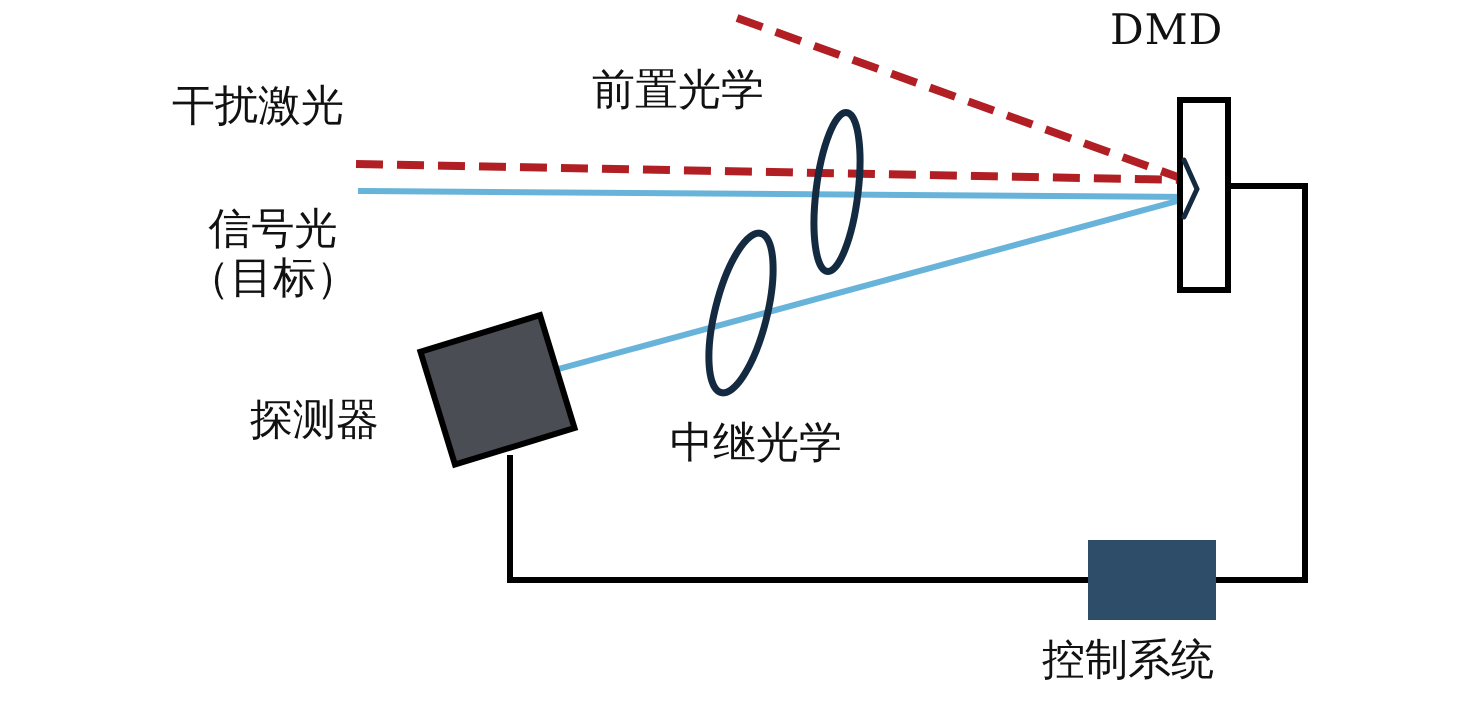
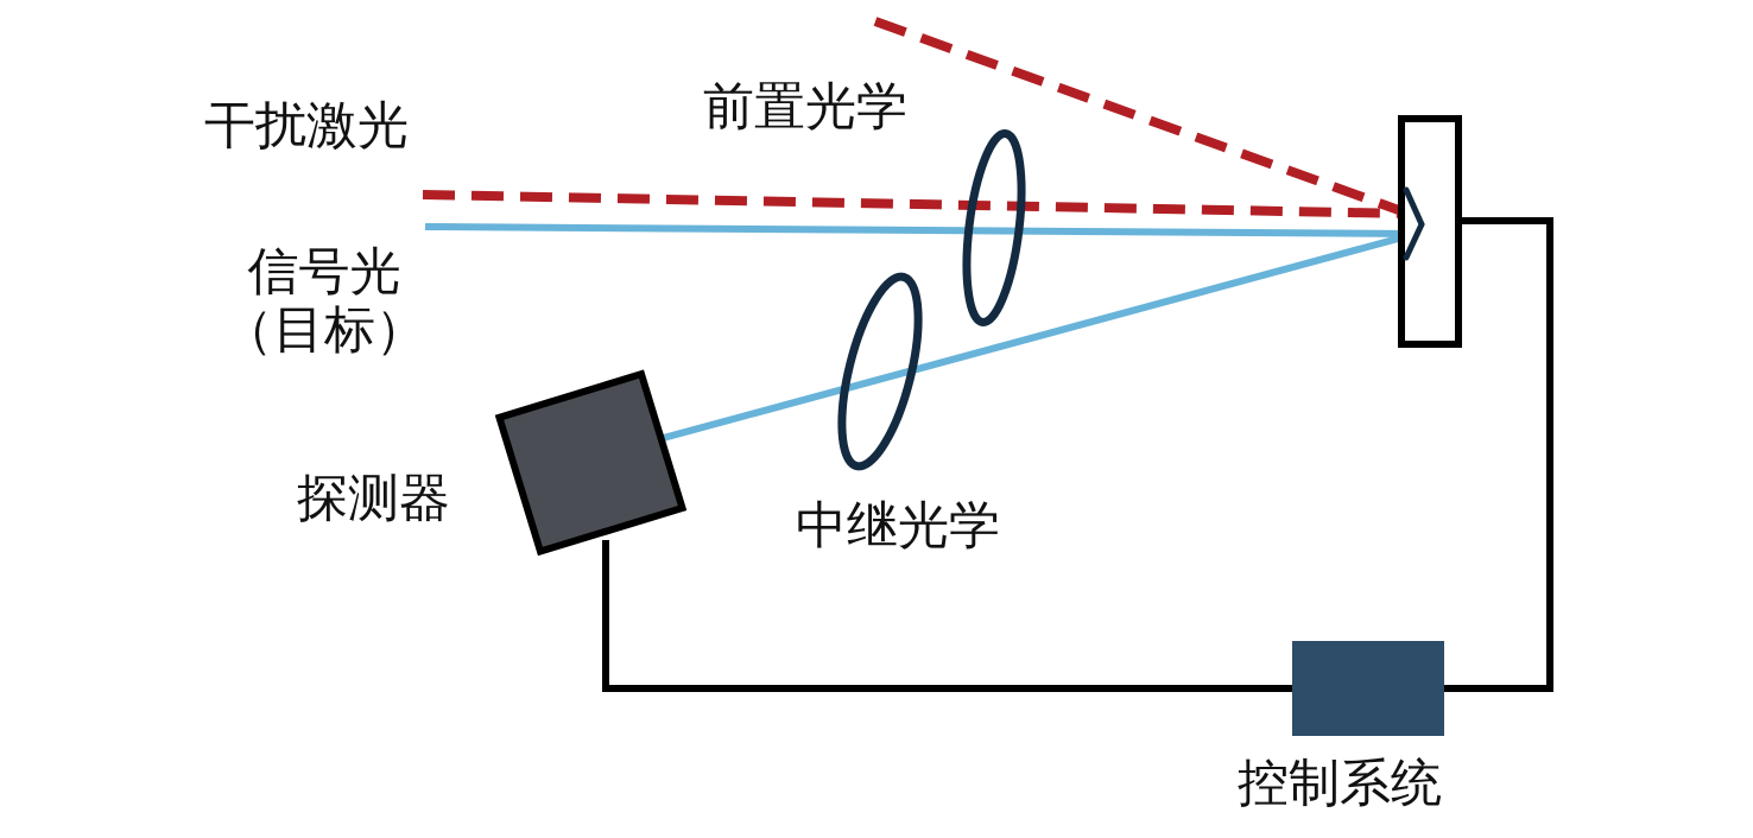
- DMD
  干扰激光
  前置光学
  信号光
  （目标）
  探测器
  中继光学
  控制系统
